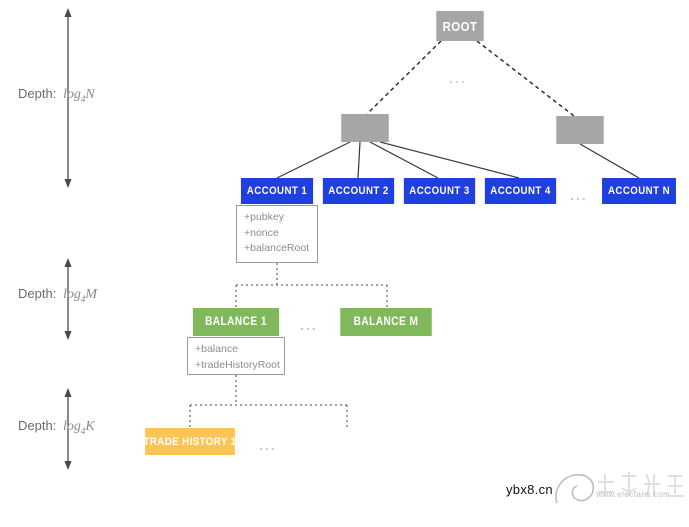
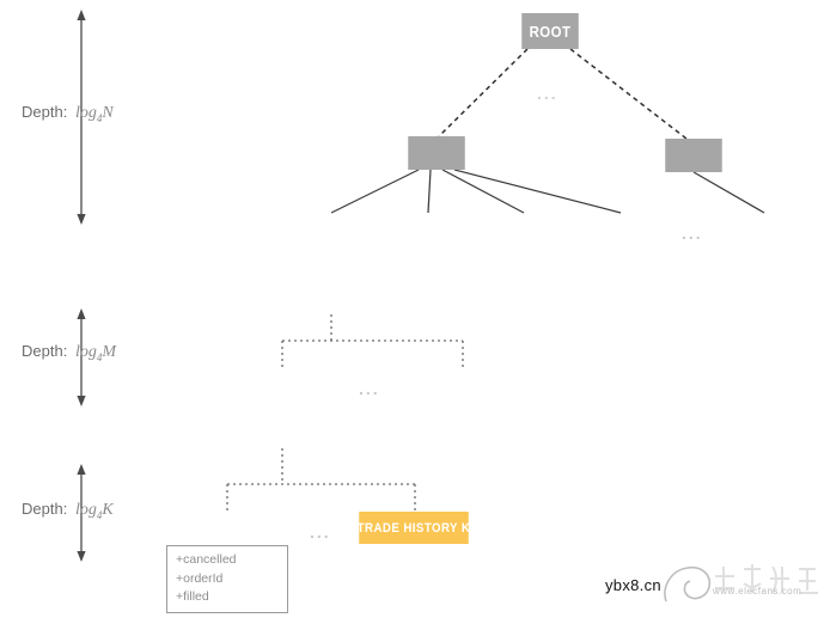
  Depth: log4N
  Depth: log4M
  Depth: log4K
  ROOT
  ...
- ACCOUNT 1
- ACCOUNT 2
- ACCOUNT 3
- ACCOUNT 4
  ...
- ACCOUNT N
- +pubkey
- +nonce
- +balanceRoot
- BALANCE 1
  ...
- BALANCE M
- +balance
- +tradeHistoryRoot
- TRADE HISTORY 1
  ...
+ TRADE HISTORY K
+ +cancelled
+ +orderId
+ +filled
  ybx8.cn
  www.elecfans.com
